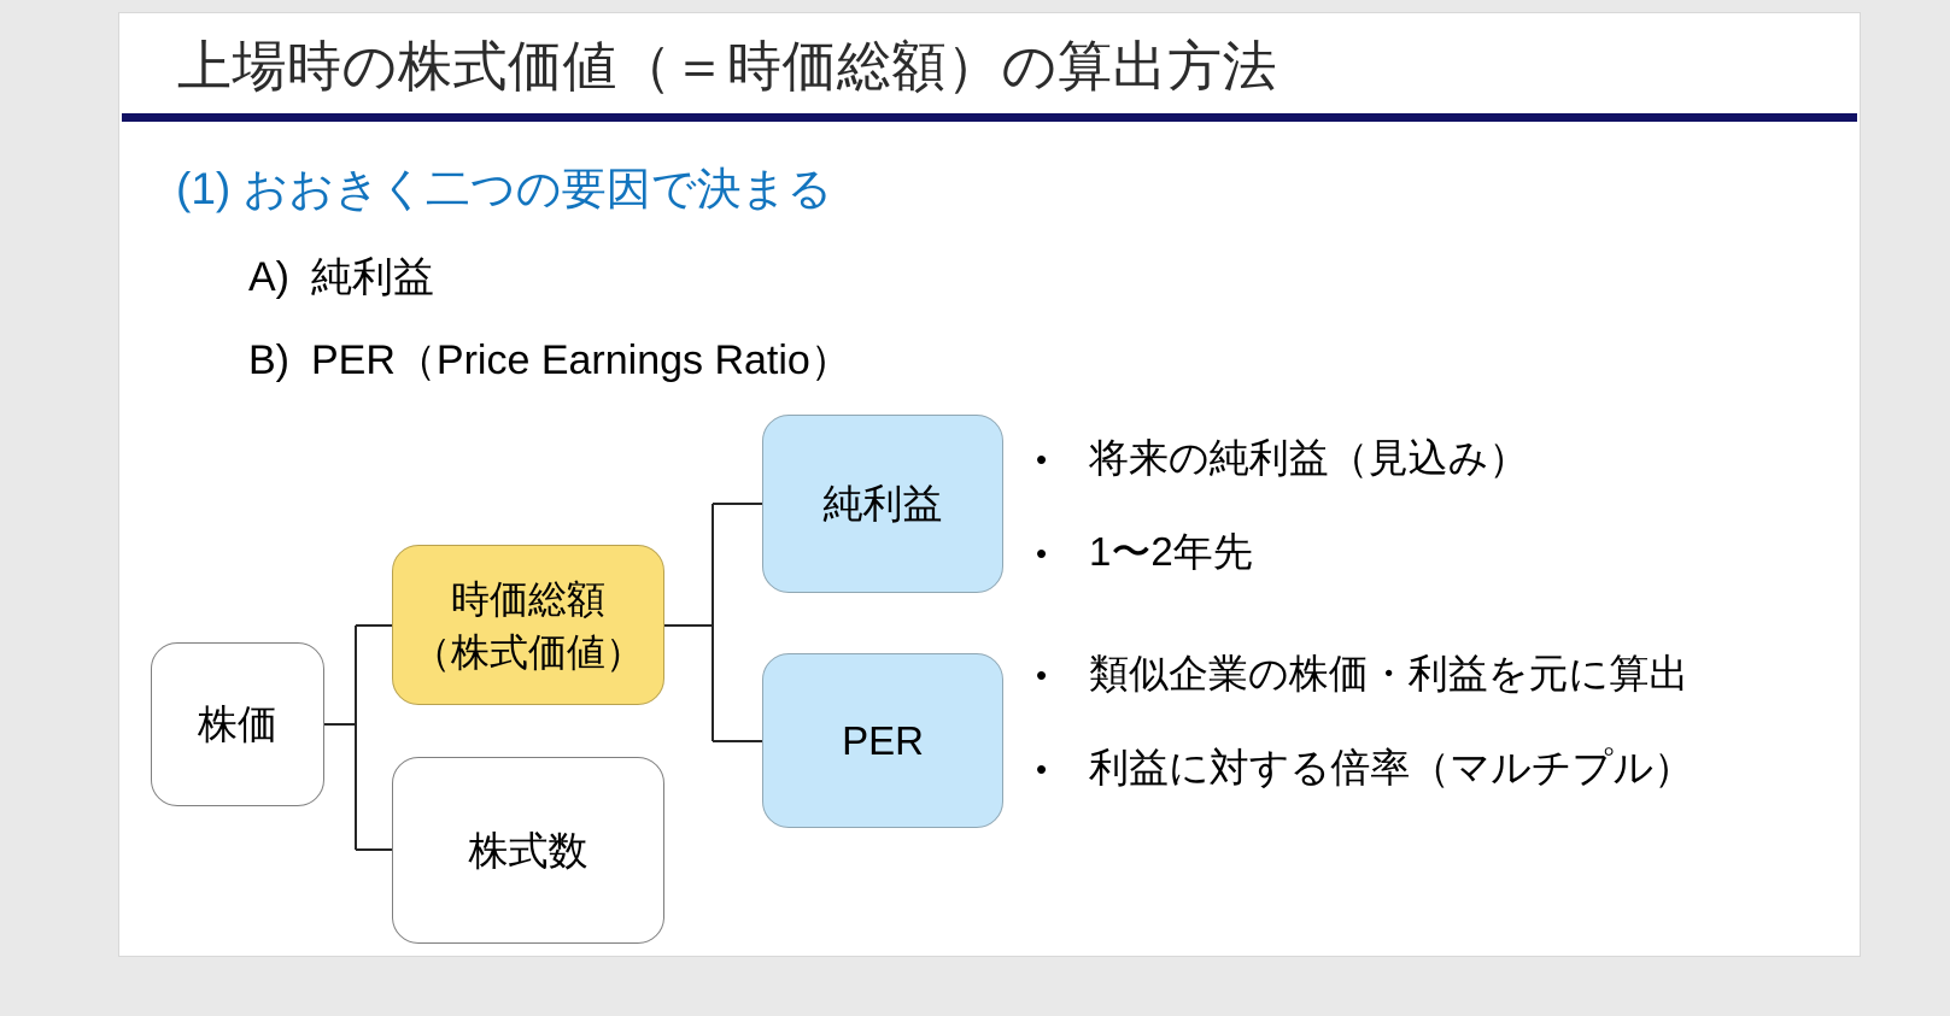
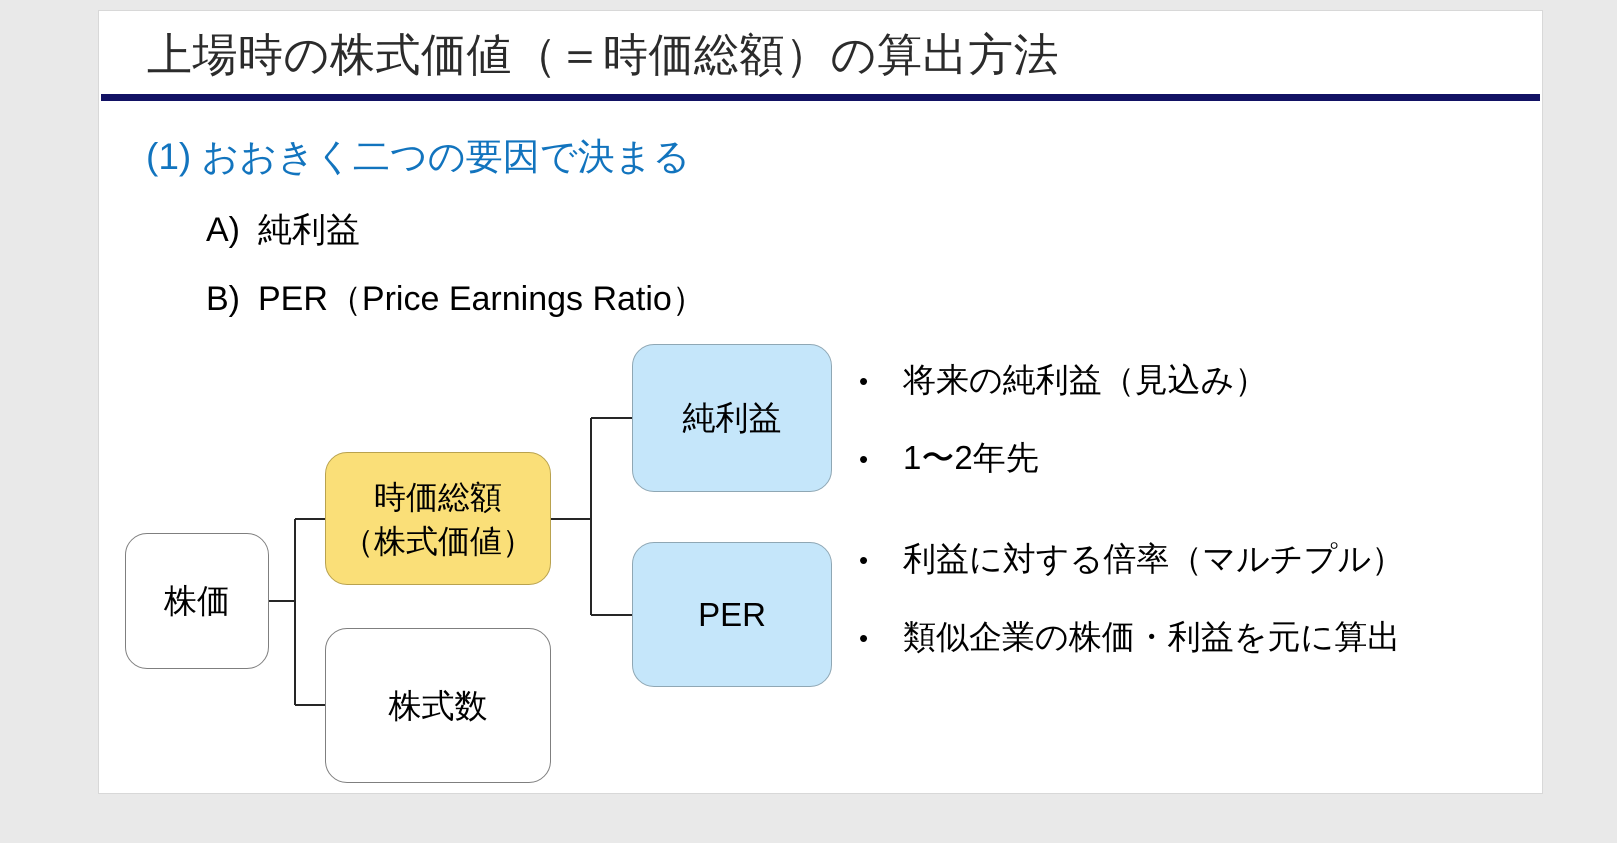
  上場時の株式価値（＝時価総額）の算出方法
  (1) おおきく二つの要因で決まる
  A) 純利益
  B) PER（Price Earnings Ratio）
  株価
  時価総額
  （株式価値）
  株式数
  純利益
  PER
  •
  将来の純利益（見込み）
  •
  1〜2年先
  •
- 類似企業の株価・利益を元に算出
+ 利益に対する倍率（マルチプル）
  •
- 利益に対する倍率（マルチプル）
+ 類似企業の株価・利益を元に算出
